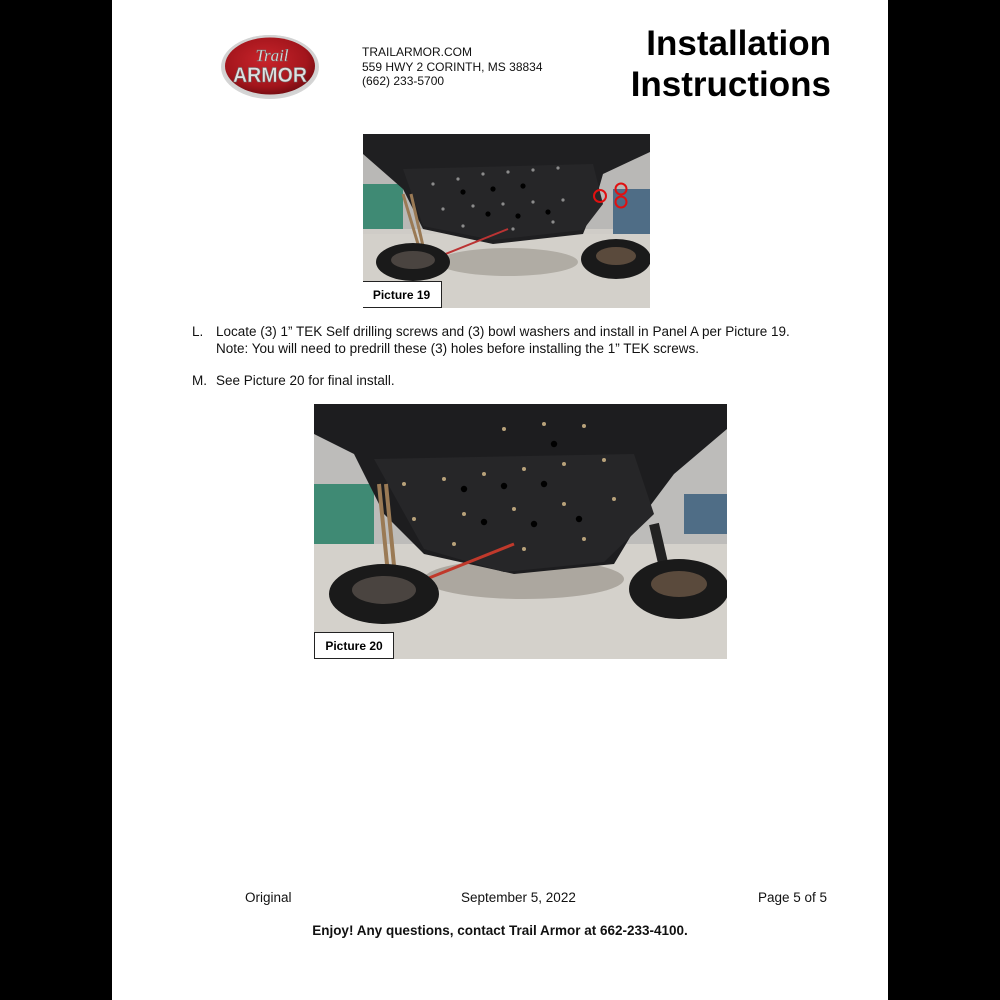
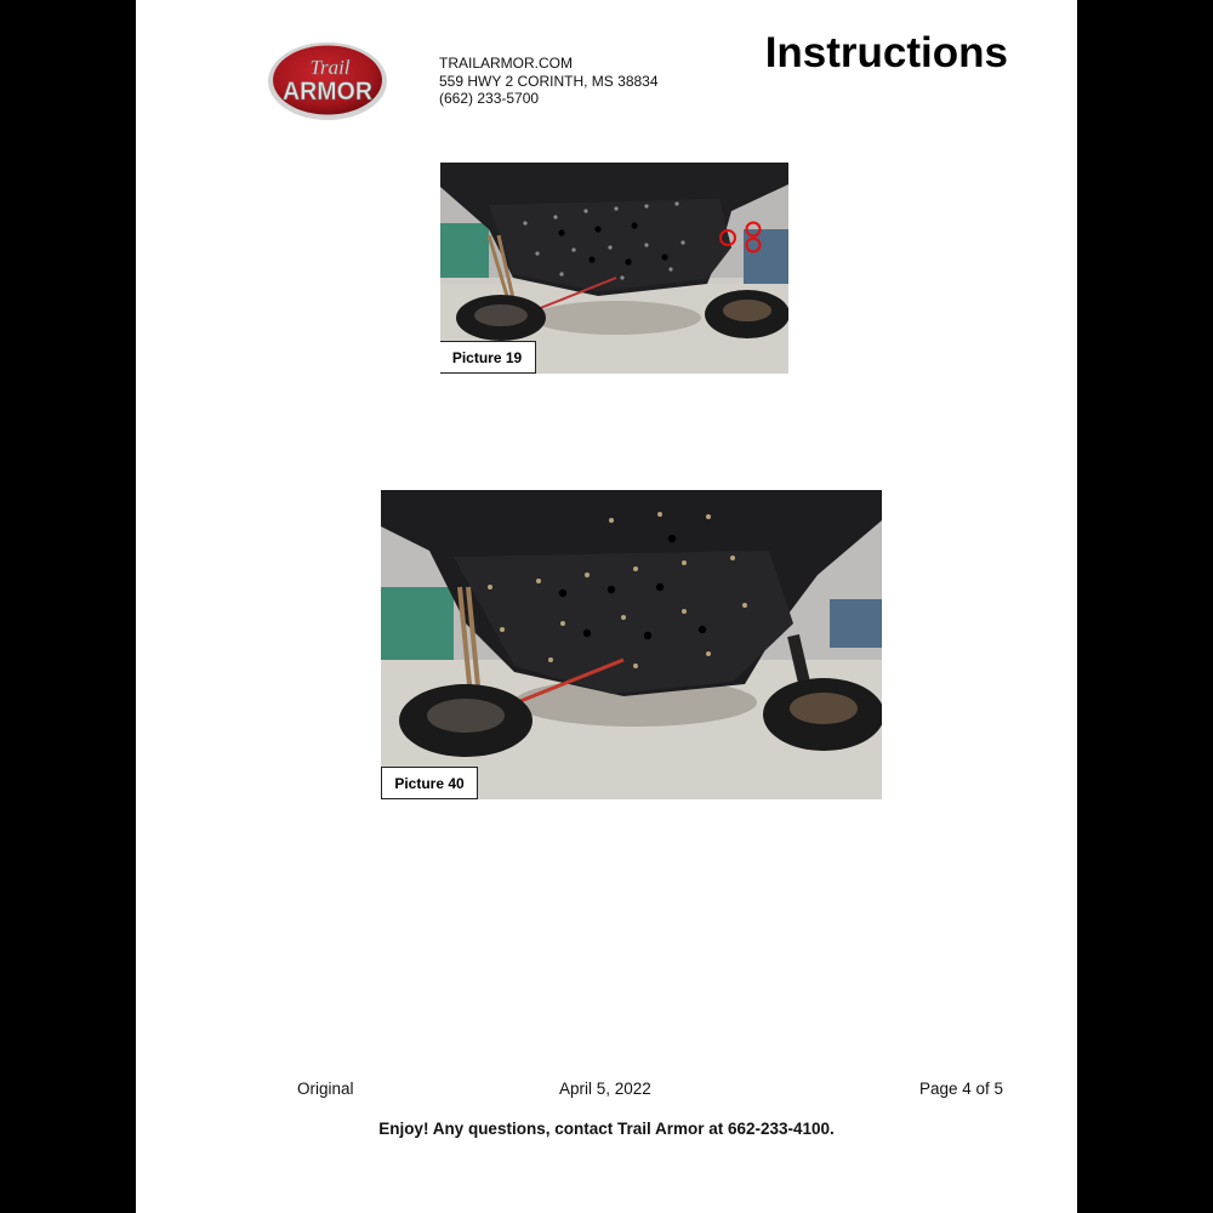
  Trail
  ARMOR
  TRAILARMOR.COM
  559 HWY 2 CORINTH, MS 38834
  (662) 233-5700
- Installation
  Instructions
  Picture 19
- L.
- Locate (3) 1” TEK Self drilling screws and (3) bowl washers and install in Panel A per Picture 19.
- Note: You will need to predrill these (3) holes before installing the 1” TEK screws.
- M.
- See Picture 20 for final install.
- Picture 20
+ Picture 40
  Original
- September 5, 2022
+ April 5, 2022
- Page 5 of 5
+ Page 4 of 5
  Enjoy! Any questions, contact Trail Armor at 662-233-4100.
